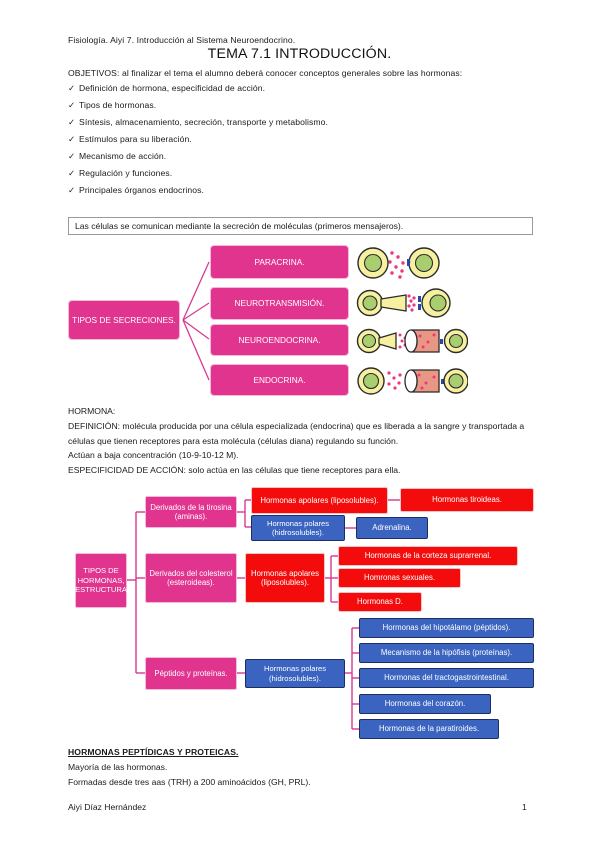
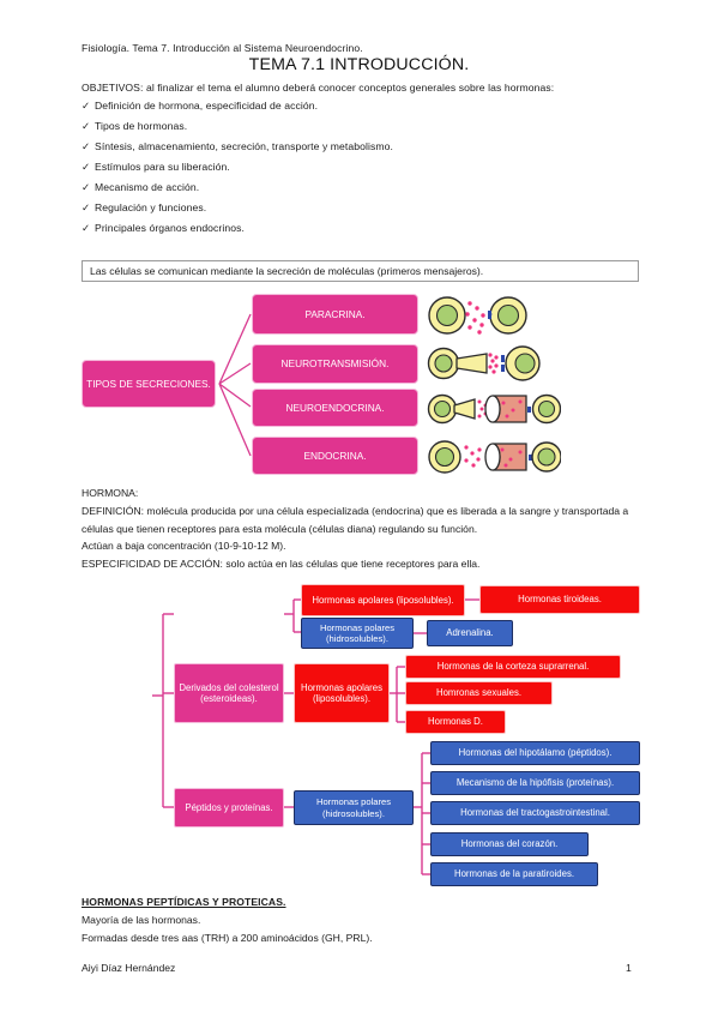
- Fisiología. Aiyi 7. Introducción al Sistema Neuroendocrino.
+ Fisiología. Tema 7. Introducción al Sistema Neuroendocrino.
  TEMA 7.1 INTRODUCCIÓN.
  OBJETIVOS: al finalizar el tema el alumno deberá conocer conceptos generales sobre las hormonas:
  ✓ Definición de hormona, especificidad de acción.
  ✓ Tipos de hormonas.
  ✓ Síntesis, almacenamiento, secreción, transporte y metabolismo.
  ✓ Estímulos para su liberación.
  ✓ Mecanismo de acción.
  ✓ Regulación y funciones.
  ✓ Principales órganos endocrinos.
  Las células se comunican mediante la secreción de moléculas (primeros mensajeros).
  TIPOS DE SECRECIONES.
  PARACRINA.
  NEUROTRANSMISIÓN.
  NEUROENDOCRINA.
  ENDOCRINA.
  HORMONA:
  DEFINICIÓN: molécula producida por una célula especializada (endocrina) que es liberada a la sangre y transportada a células que tienen receptores para esta molécula (células diana) regulando su función.
  Actúan a baja concentración (10-9-10-12 M).
  ESPECIFICIDAD DE ACCIÓN: solo actúa en las células que tiene receptores para ella.
- TIPOS DE HORMONAS, ESTRUCTURA
- Derivados de la tirosina (aminas).
  Derivados del colesterol (esteroideas).
  Péptidos y proteínas.
  Hormonas apolares (liposolubles).
  Hormonas polares (hidrosolubles).
  Hormonas apolares (liposolubles).
  Hormonas polares (hidrosolubles).
  Hormonas tiroideas.
  Adrenalina.
  Hormonas de la corteza suprarrenal.
  Homronas sexuales.
  Hormonas D.
  Hormonas del hipotálamo (péptidos).
  Mecanismo de la hipófisis (proteínas).
  Hormonas del tractogastrointestinal.
  Hormonas del corazón.
  Hormonas de la paratiroides.
  HORMONAS PEPTÍDICAS Y PROTEICAS.
  Mayoría de las hormonas.
  Formadas desde tres aas (TRH) a 200 aminoácidos (GH, PRL).
  Aiyi Díaz Hernández
  1
